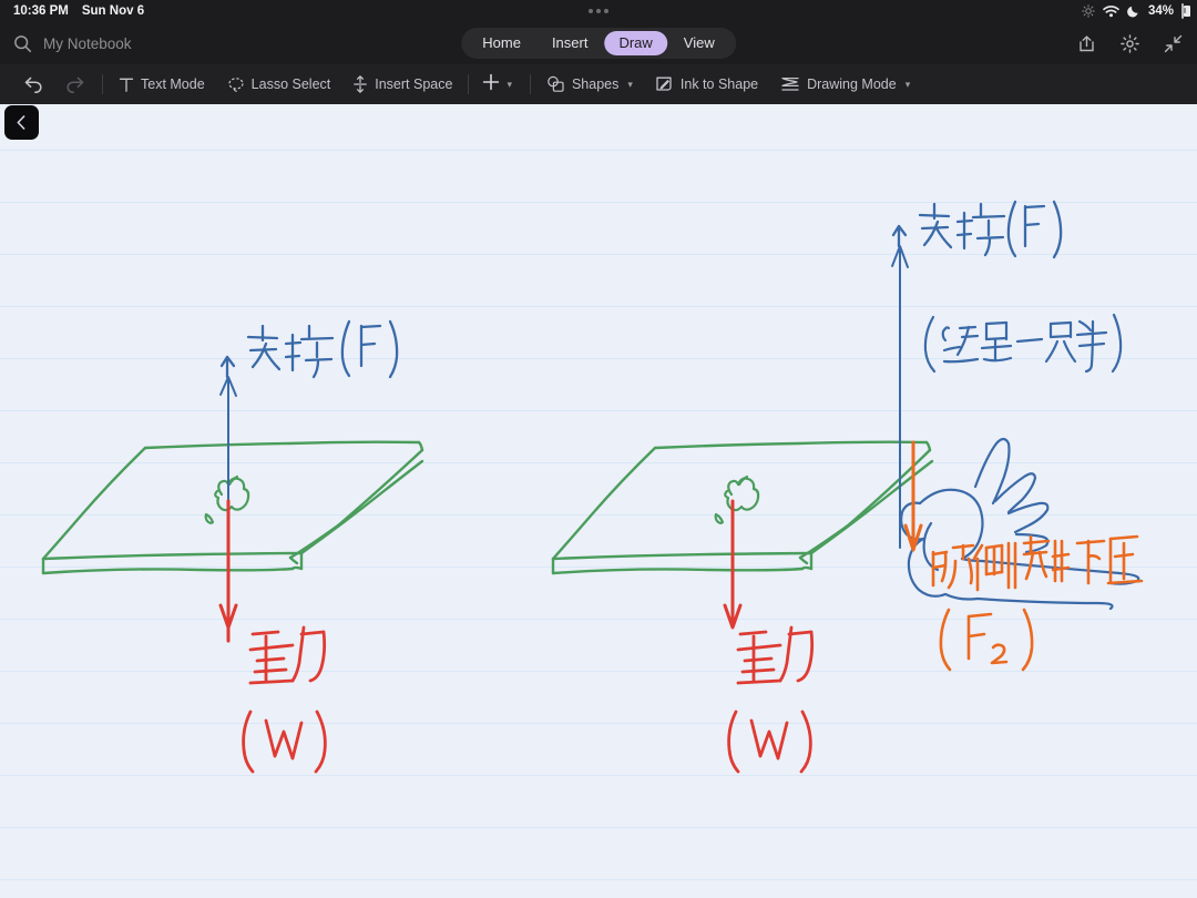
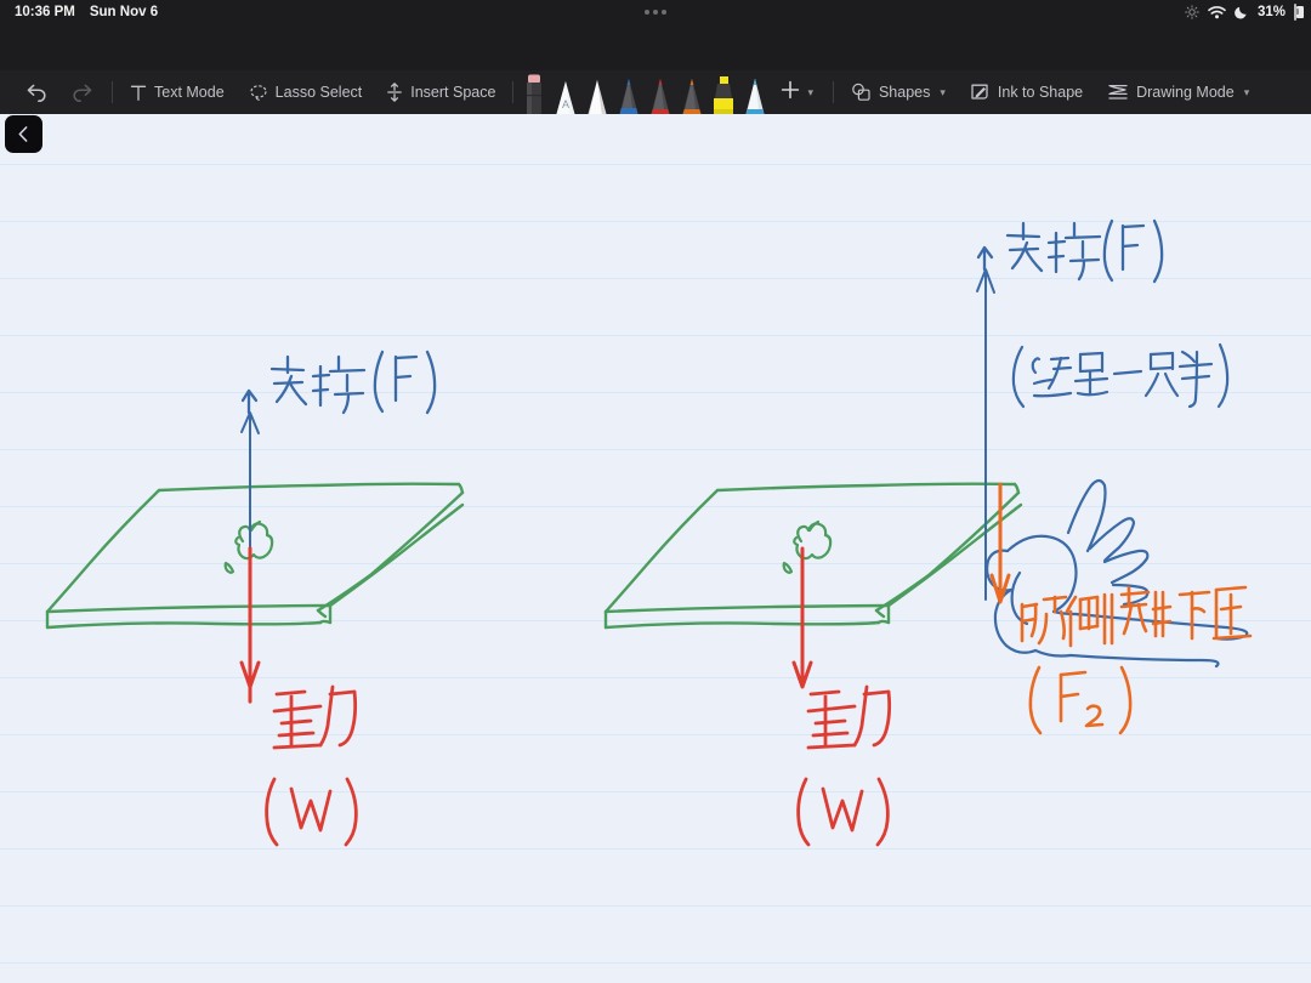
  10:36 PM
  Sun Nov 6
- 34%
+ 31%
- My Notebook
- Home
- Insert
- Draw
- View
  Text Mode
  Lasso Select
  Insert Space
+ A
  ▾
  Shapes
  ▾
  Ink to Shape
  Drawing Mode
  ▾
